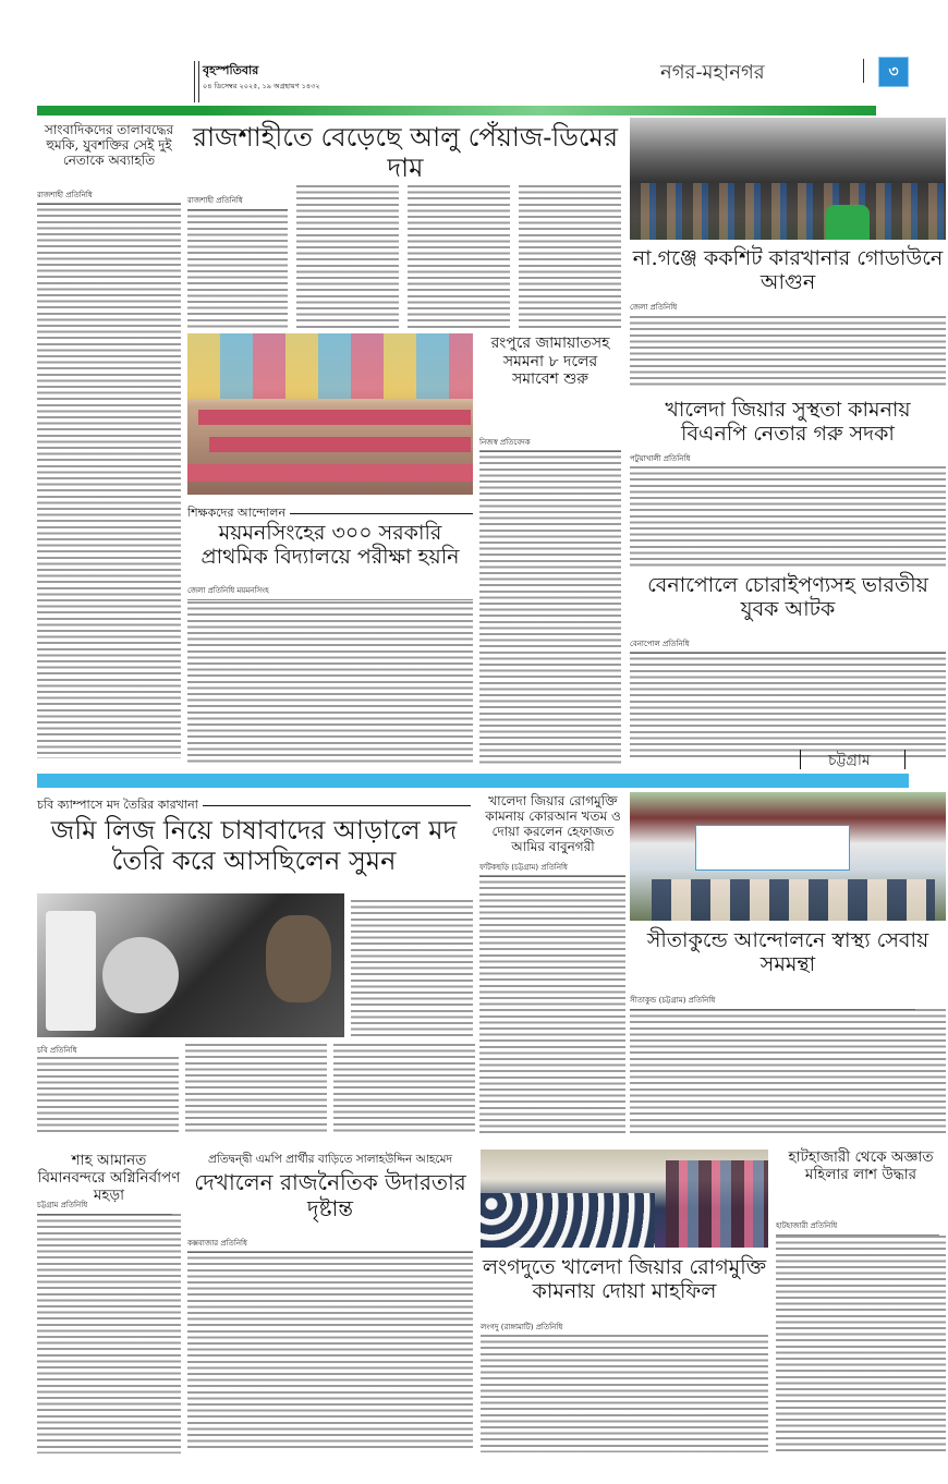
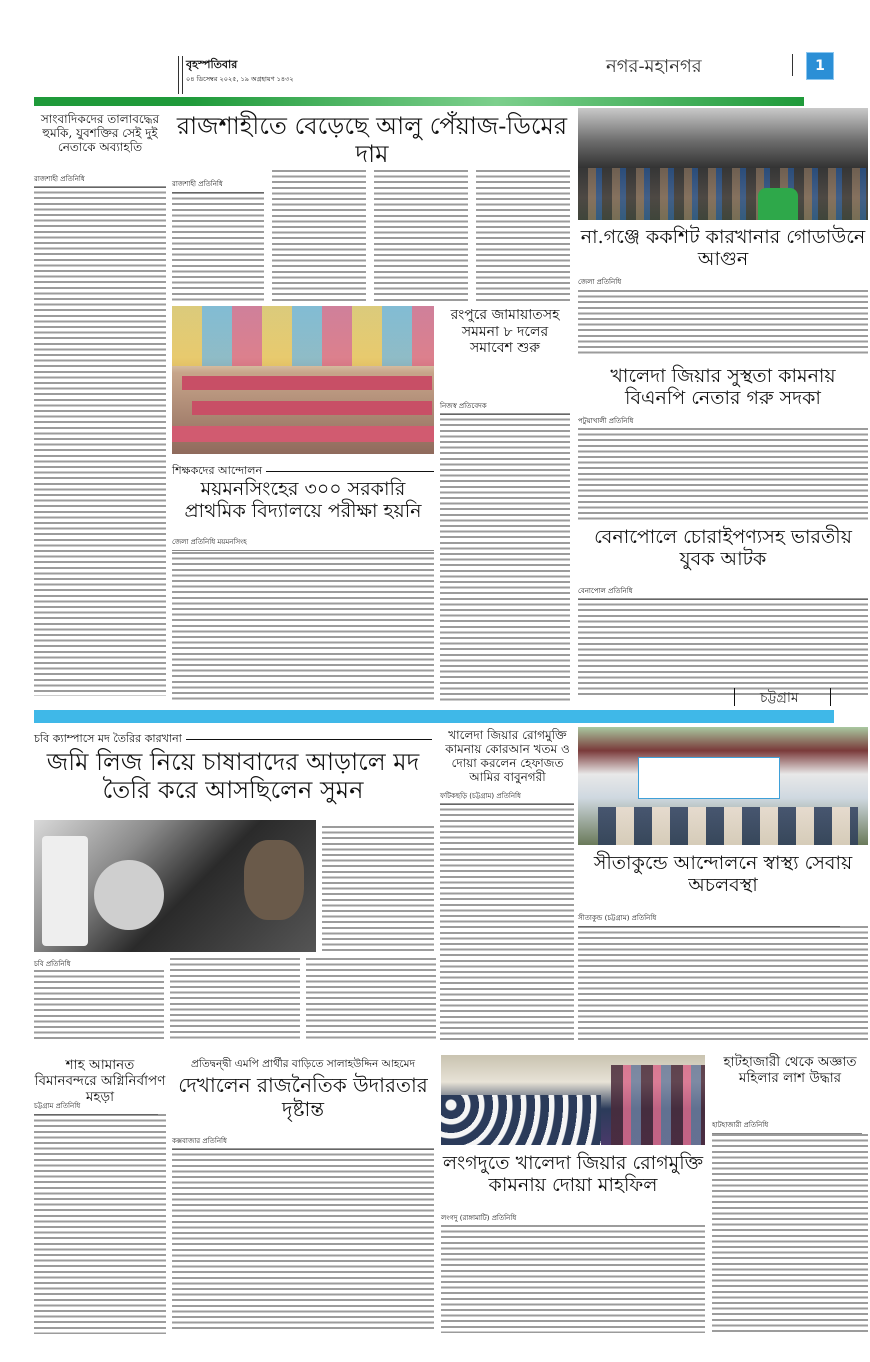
  বৃহস্পতিবার
  ০৪ ডিসেম্বর ২০২৫, ১৯ অগ্রহায়ণ ১৪৩২
  নগর-মহানগর
- ৩
+ 1
  সাংবাদিকদের তালাবদ্ধের হুমকি, যুবশক্তির সেই দুই নেতাকে অব্যাহতি
  রাজশাহী প্রতিনিধি
  রাজশাহীতে বেড়েছে আলু পেঁয়াজ-ডিমের দাম
  রাজশাহী প্রতিনিধি
  রংপুরে জামায়াতসহ সমমনা ৮ দলের সমাবেশ শুরু
  নিজস্ব প্রতিবেদক
  শিক্ষকদের আন্দোলন
  ময়মনসিংহের ৩০০ সরকারি প্রাথমিক বিদ্যালয়ে পরীক্ষা হয়নি
  জেলা প্রতিনিধি ময়মনসিংহ
  না.গঞ্জে ককশিট কারখানার গোডাউনে আগুন
  জেলা প্রতিনিধি
  খালেদা জিয়ার সুস্থতা কামনায় বিএনপি নেতার গরু সদকা
  পটুয়াখালী প্রতিনিধি
  বেনাপোলে চোরাইপণ্যসহ ভারতীয় যুবক আটক
  বেনাপোল প্রতিনিধি
  চট্টগ্রাম
  চবি ক্যাম্পাসে মদ তৈরির কারখানা
  জমি লিজ নিয়ে চাষাবাদের আড়ালে মদ তৈরি করে আসছিলেন সুমন
  চবি প্রতিনিধি
  খালেদা জিয়ার রোগমুক্তি কামনায় কোরআন খতম ও দোয়া করলেন হেফাজত আমির বাবুনগরী
  ফটিকছড়ি (চট্টগ্রাম) প্রতিনিধি
- সীতাকুন্ডে আন্দোলনে স্বাস্থ্য সেবায় সমমন্থা
+ সীতাকুন্ডে আন্দোলনে স্বাস্থ্য সেবায় অচলবস্থা
  সীতাকুন্ড (চট্টগ্রাম) প্রতিনিধি
  শাহ আমানত বিমানবন্দরে অগ্নিনির্বাপণ মহড়া
  চট্টগ্রাম প্রতিনিধি
  প্রতিদ্বন্দ্বী এমপি প্রার্থীর বাড়িতে সালাহউদ্দিন আহমেদ
  দেখালেন রাজনৈতিক উদারতার দৃষ্টান্ত
  কক্সবাজার প্রতিনিধি
  লংগদুতে খালেদা জিয়ার রোগমুক্তি কামনায় দোয়া মাহফিল
  লংগদু (রাঙ্গামাটি) প্রতিনিধি
  হাটহাজারী থেকে অজ্ঞাত মহিলার লাশ উদ্ধার
  হাটহাজারী প্রতিনিধি
